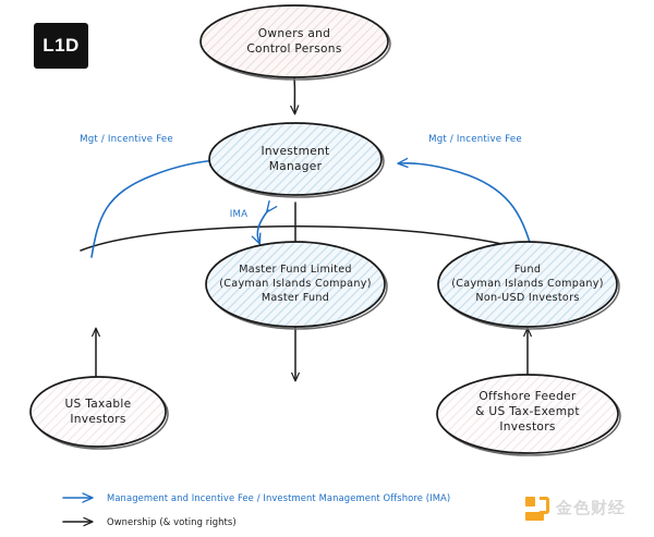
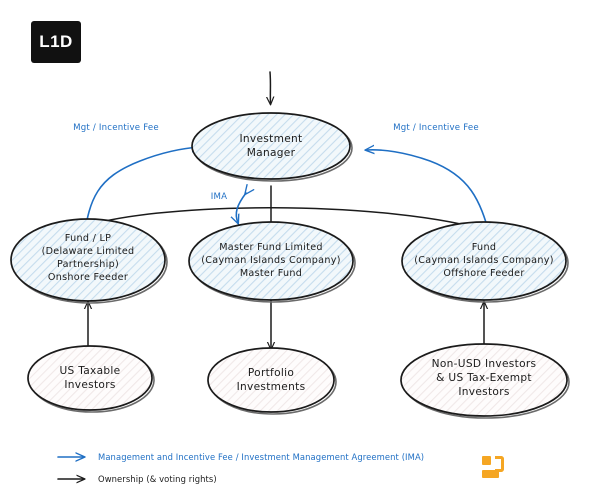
  L1D
- Owners and
- Control Persons
  Investment
  Manager
+ Fund / LP
+ (Delaware Limited
+ Partnership)
+ Onshore Feeder
  Master Fund Limited
  (Cayman Islands Company)
  Master Fund
  Fund
  (Cayman Islands Company)
- Non-USD Investors
+ Offshore Feeder
  US Taxable
  Investors
+ Portfolio
+ Investments
- Offshore Feeder
+ Non-USD Investors
  & US Tax-Exempt
  Investors
  Mgt / Incentive Fee
  Mgt / Incentive Fee
  IMA
- Management and Incentive Fee / Investment Management Offshore (IMA)
+ Management and Incentive Fee / Investment Management Agreement (IMA)
  Ownership (& voting rights)
- 金色财经
